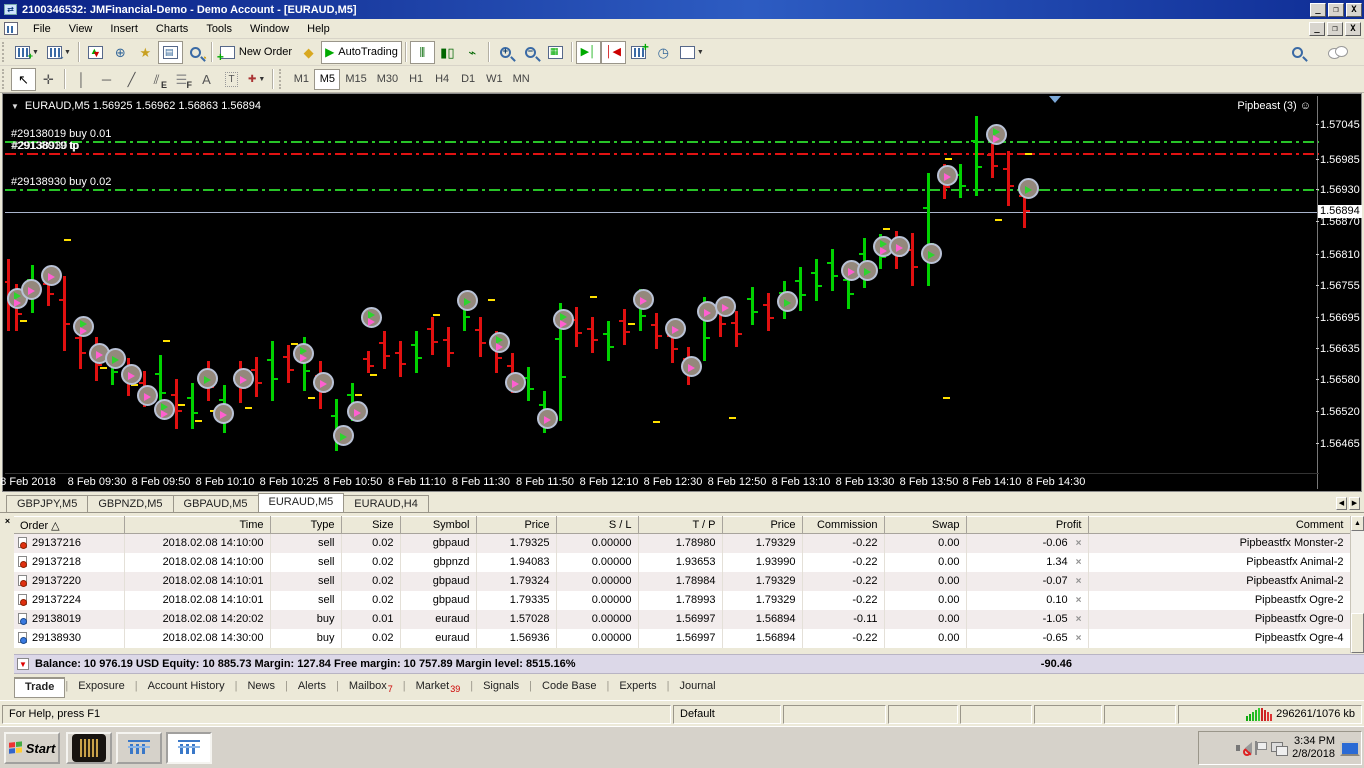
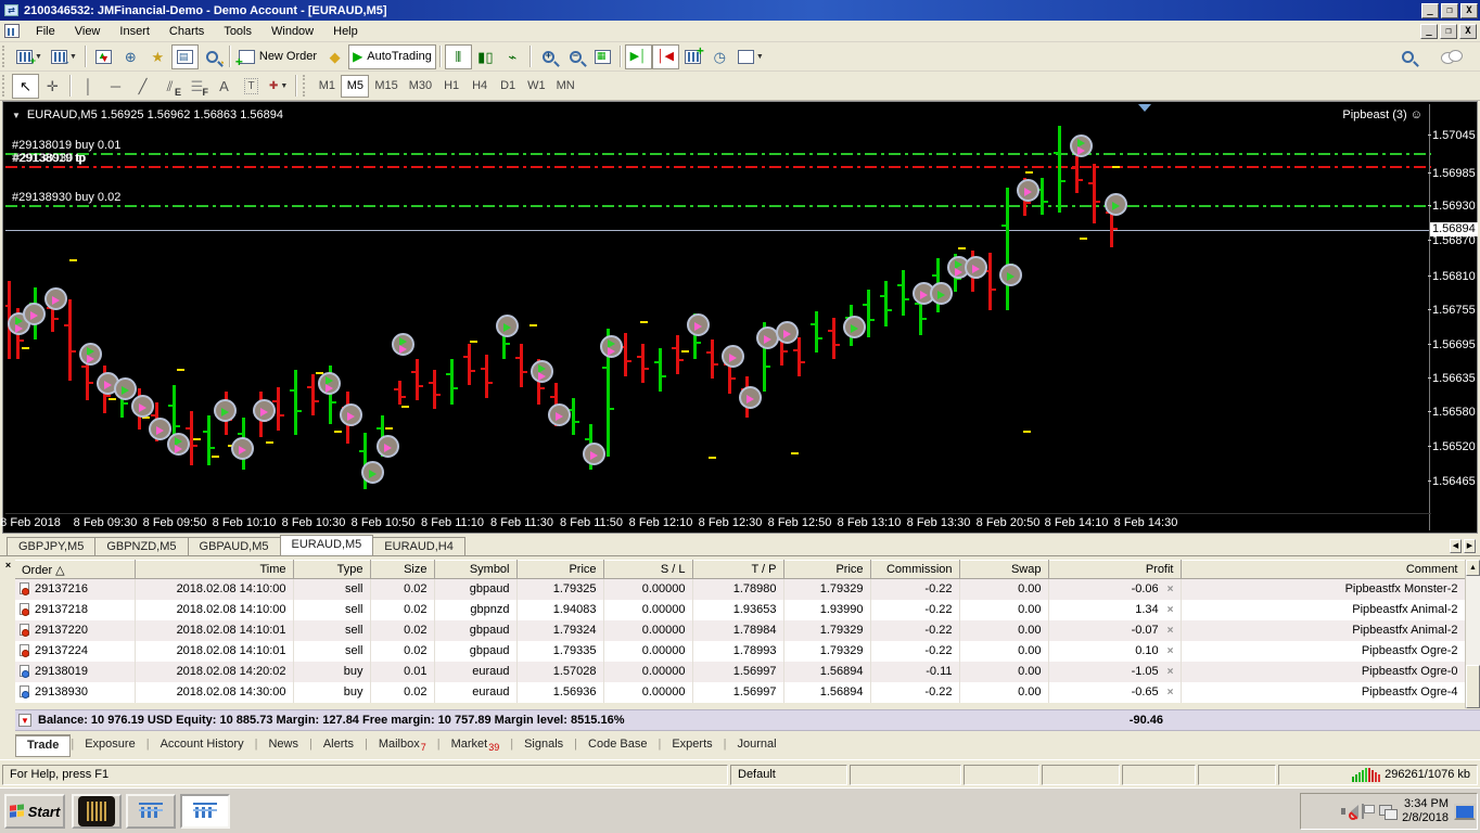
  ⇄
  2100346532: JMFinancial-Demo - Demo Account - [EURAUD,M5]
  _
  ❐
  X
  File View Insert Charts Tools Window Help
  _
  ❐
  X
  +
  →
  ▲
  ▼
  ⊕
  ★
  ▤
  ◔
  +
  New Order
  ◆
  ▶
  AutoTrading
  ⫴
  ▮▯
  ⌁
  +
  −
  ▦
  ▶│
  │◀
  +
  ◷
  ↖
  ✛
  │
  ─
  ╱
  ⫽
  E
  ☰
  F
  A
  T
  ✚
  M1
  M5
  M15
  M30
  H1
  H4
  D1
  W1
  MN
  ▼ EURAUD,M5 1.56925 1.56962 1.56863 1.56894
  Pipbeast (3) ☺
  #29138019 buy 0.01
  #29138019 tp
  #29138930 tp
  #29138930 buy 0.02
  1.57045
  1.56985
  1.56930
  1.56870
  1.56810
  1.56755
  1.56695
  1.56635
  1.56580
  1.56520
  1.56465
  1.56894
  8 Feb 2018
  8 Feb 09:30
  8 Feb 09:50
  8 Feb 10:10
- 8 Feb 10:25
+ 8 Feb 10:30
  8 Feb 10:50
  8 Feb 11:10
  8 Feb 11:30
  8 Feb 11:50
  8 Feb 12:10
  8 Feb 12:30
  8 Feb 12:50
  8 Feb 13:10
  8 Feb 13:30
- 8 Feb 13:50
+ 8 Feb 20:50
  8 Feb 14:10
  8 Feb 14:30
  GBPJPY,M5
  GBPNZD,M5
  GBPAUD,M5
  EURAUD,M5
  EURAUD,H4
  ×
  Order △	Time	Type	Size	Symbol	Price	S / L	T / P	Price	Commission	Swap	Profit	Comment
  29137216	2018.02.08 14:10:00	sell	0.02	gbpaud	1.79325	0.00000	1.78980	1.79329	-0.22	0.00	-0.06 ×	Pipbeastfx Monster-2
  29137218	2018.02.08 14:10:00	sell	0.02	gbpnzd	1.94083	0.00000	1.93653	1.93990	-0.22	0.00	1.34 ×	Pipbeastfx Animal-2
  29137220	2018.02.08 14:10:01	sell	0.02	gbpaud	1.79324	0.00000	1.78984	1.79329	-0.22	0.00	-0.07 ×	Pipbeastfx Animal-2
  29137224	2018.02.08 14:10:01	sell	0.02	gbpaud	1.79335	0.00000	1.78993	1.79329	-0.22	0.00	0.10 ×	Pipbeastfx Ogre-2
  29138019	2018.02.08 14:20:02	buy	0.01	euraud	1.57028	0.00000	1.56997	1.56894	-0.11	0.00	-1.05 ×	Pipbeastfx Ogre-0
  29138930	2018.02.08 14:30:00	buy	0.02	euraud	1.56936	0.00000	1.56997	1.56894	-0.22	0.00	-0.65 ×	Pipbeastfx Ogre-4
  ▼
  Balance: 10 976.19 USD Equity: 10 885.73 Margin: 127.84 Free margin: 10 757.89 Margin level: 8515.16%
  -90.46
  Trade
  |
  Exposure
  |
  Account History
  |
  News
  |
  Alerts
  |
  Mailbox7
  |
  Market39
  |
  Signals
  |
  Code Base
  |
  Experts
  |
  Journal
  For Help, press F1
  Default
  296261/1076 kb
  Start
  3:34 PM
  2/8/2018
